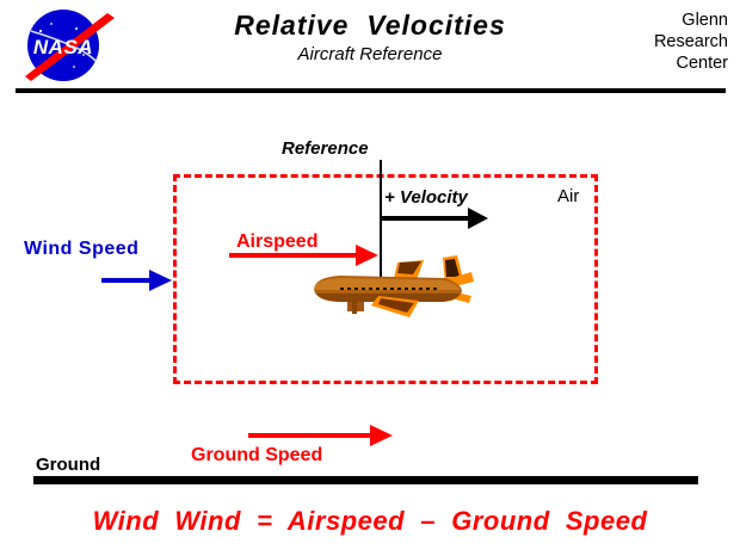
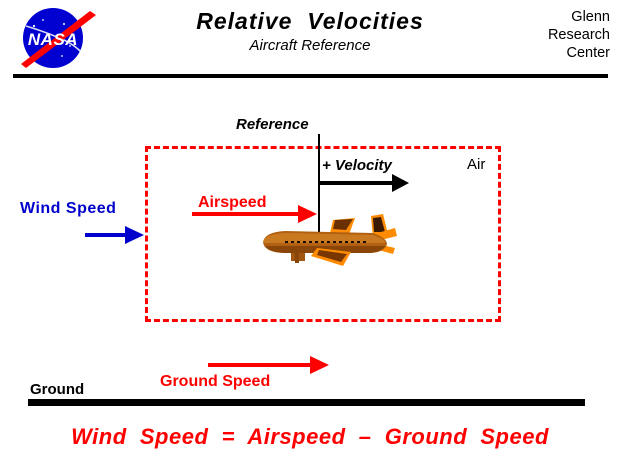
  NASA
  Relative Velocities
  Aircraft Reference
  Glenn
  Research
  Center
  Reference
  Air
  + Velocity
  Airspeed
  Wind Speed
  Ground Speed
  Ground
- Wind Wind = Airspeed – Ground Speed
+ Wind Speed = Airspeed – Ground Speed
